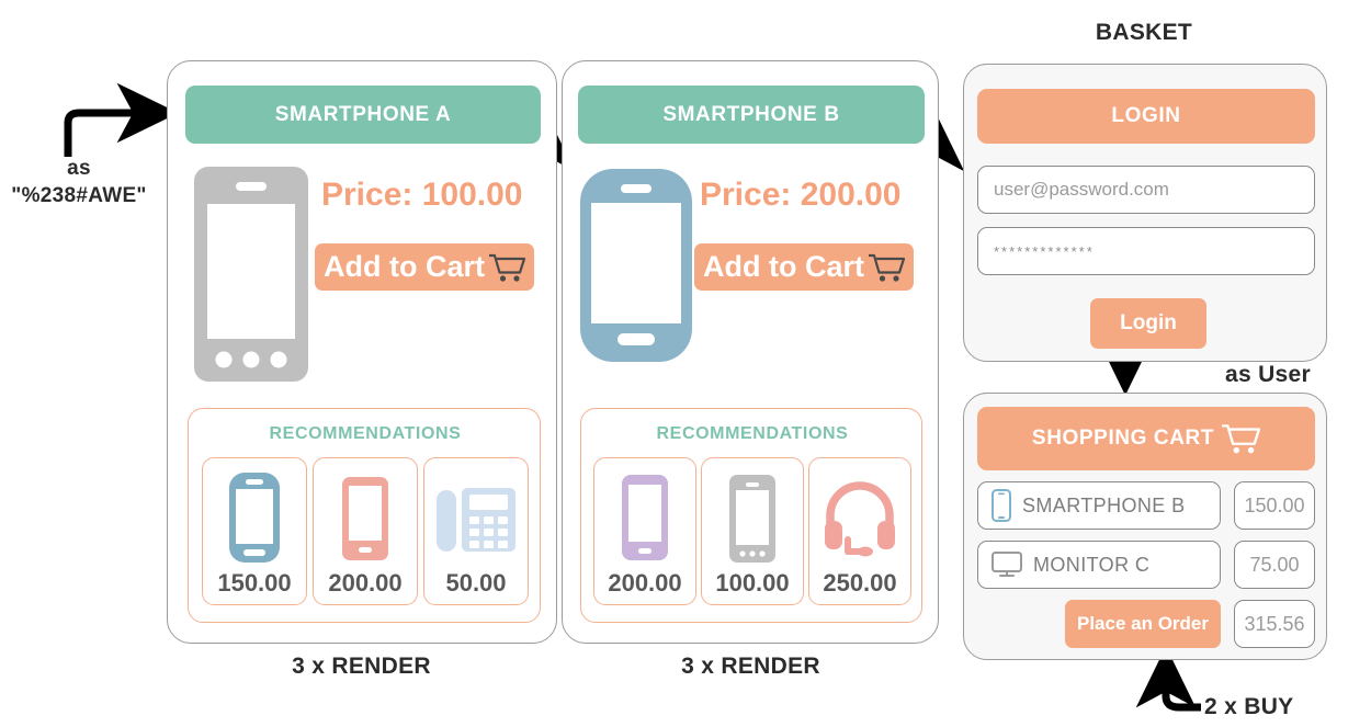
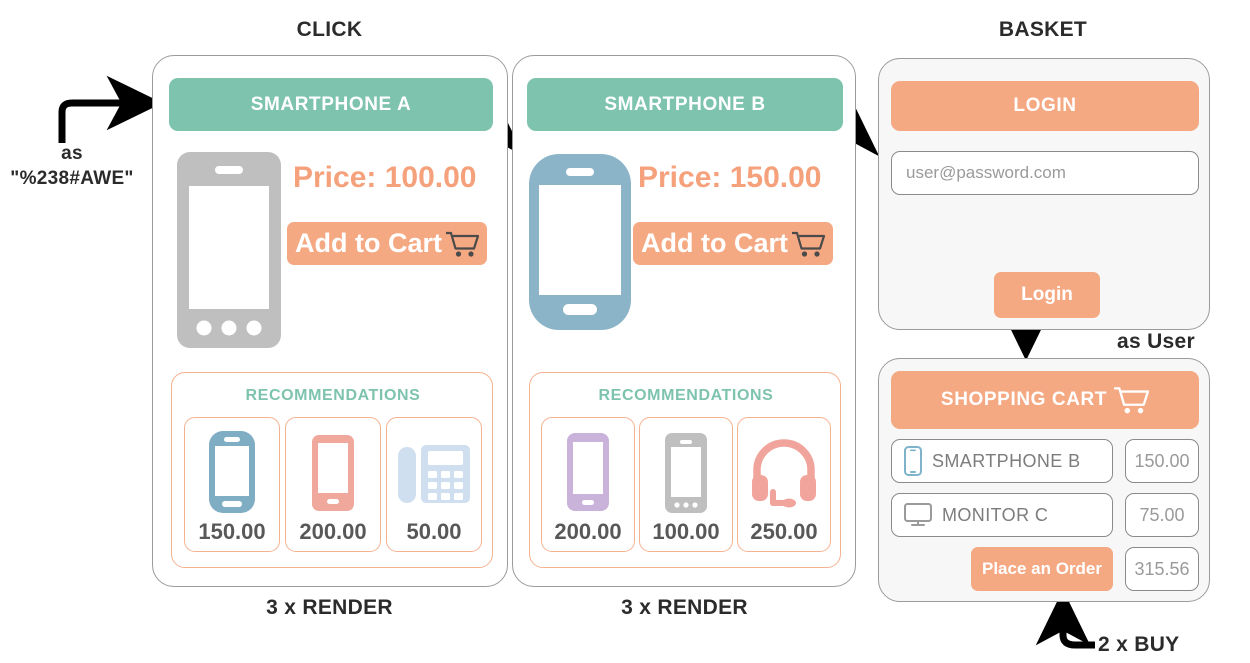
+ CLICK
  BASKET
  as
  "%238#AWE"
  3 x RENDER
  3 x RENDER
  as User
  2 x BUY
  SMARTPHONE A
  Price: 100.00
  Add to Cart
  RECOMMENDATIONS
  150.00
  200.00
  50.00
  SMARTPHONE B
- Price: 200.00
+ Price: 150.00
  Add to Cart
  RECOMMENDATIONS
  200.00
  100.00
  250.00
  LOGIN
  user@password.com
- *************
  Login
  SHOPPING CART
  SMARTPHONE B
  150.00
  MONITOR C
  75.00
  Place an Order
  315.56
